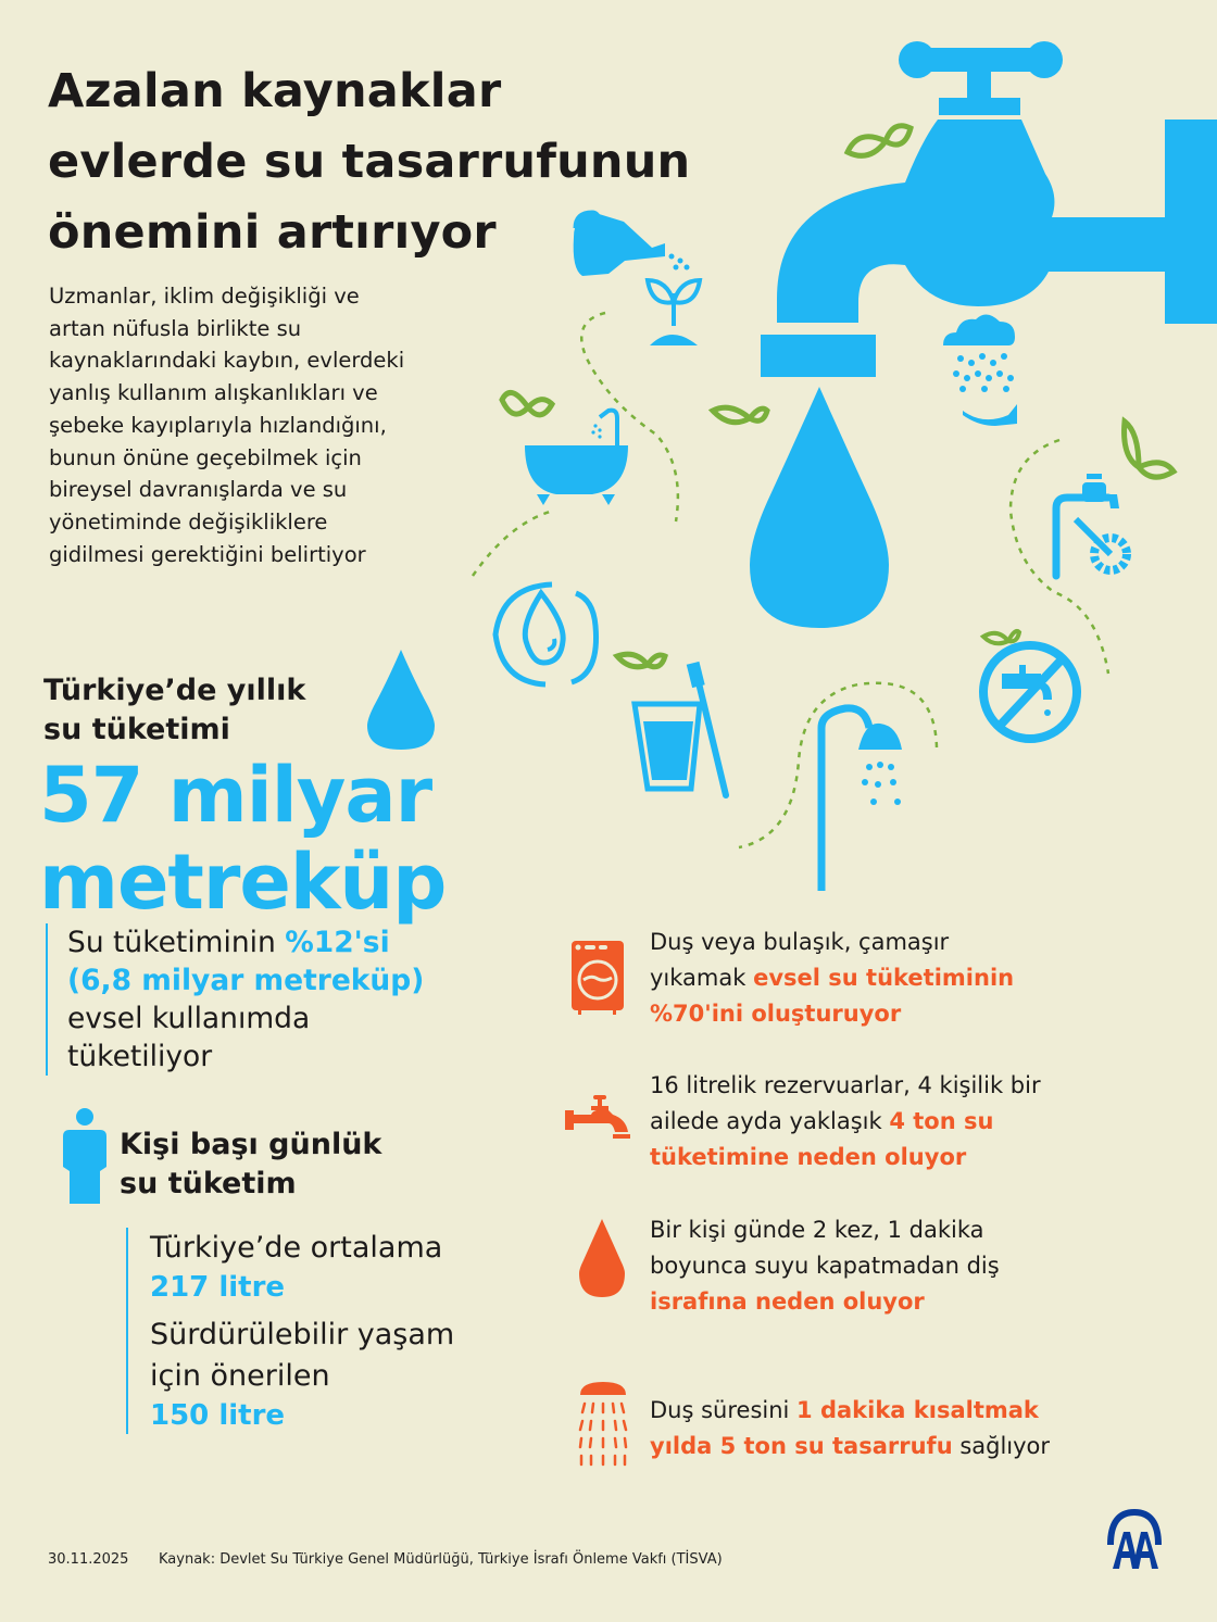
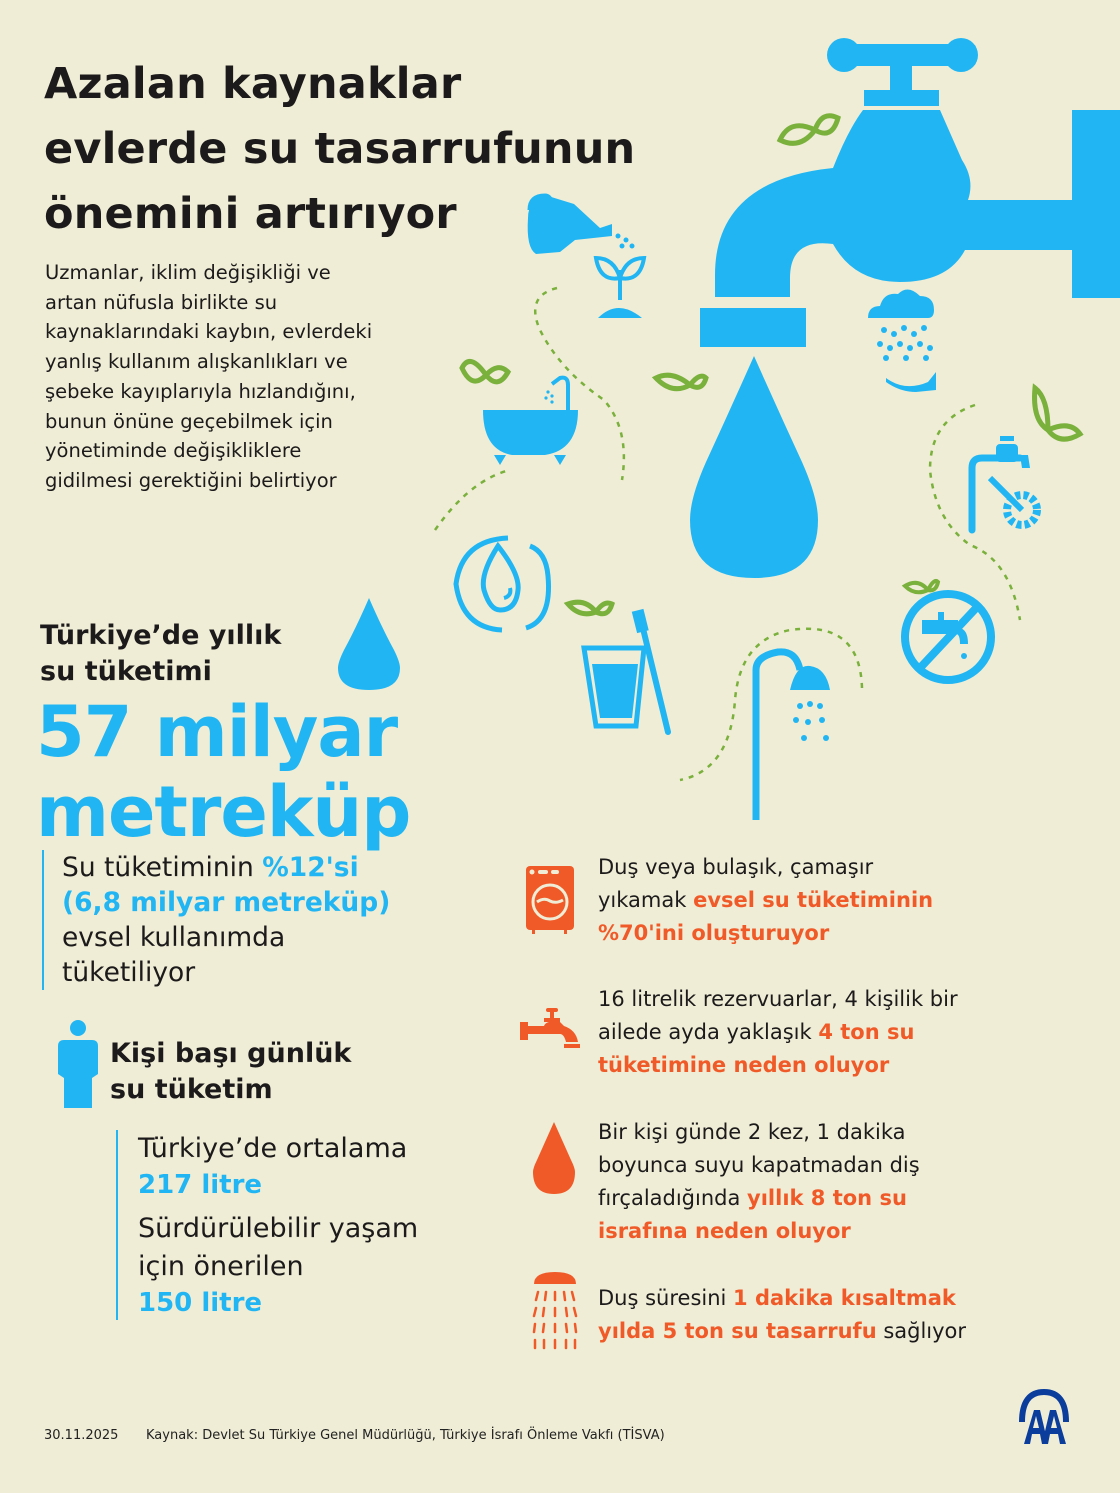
  Azalan kaynaklar
  evlerde su tasarrufunun
  önemini artırıyor
  Uzmanlar, iklim değişikliği ve
  artan nüfusla birlikte su
  kaynaklarındaki kaybın, evlerdeki
  yanlış kullanım alışkanlıkları ve
  şebeke kayıplarıyla hızlandığını,
  bunun önüne geçebilmek için
- bireysel davranışlarda ve su
  yönetiminde değişikliklere
  gidilmesi gerektiğini belirtiyor
  Türkiye’de yıllık
  su tüketimi
  57 milyar
  metreküp
  Su tüketiminin %12'si
  (6,8 milyar metreküp)
  evsel kullanımda
  tüketiliyor
  Kişi başı günlük
  su tüketim
  Türkiye’de ortalama
  217 litre
  Sürdürülebilir yaşam
  için önerilen
  150 litre
  Duş veya bulaşık, çamaşır
  yıkamak evsel su tüketiminin
  %70'ini oluşturuyor
  16 litrelik rezervuarlar, 4 kişilik bir
  ailede ayda yaklaşık 4 ton su
  tüketimine neden oluyor
  Bir kişi günde 2 kez, 1 dakika
  boyunca suyu kapatmadan diş
+ fırçaladığında yıllık 8 ton su
  israfına neden oluyor
  Duş süresini 1 dakika kısaltmak
  yılda 5 ton su tasarrufu sağlıyor
  30.11.2025
  Kaynak: Devlet Su Türkiye Genel Müdürlüğü, Türkiye İsrafı Önleme Vakfı (TİSVA)
